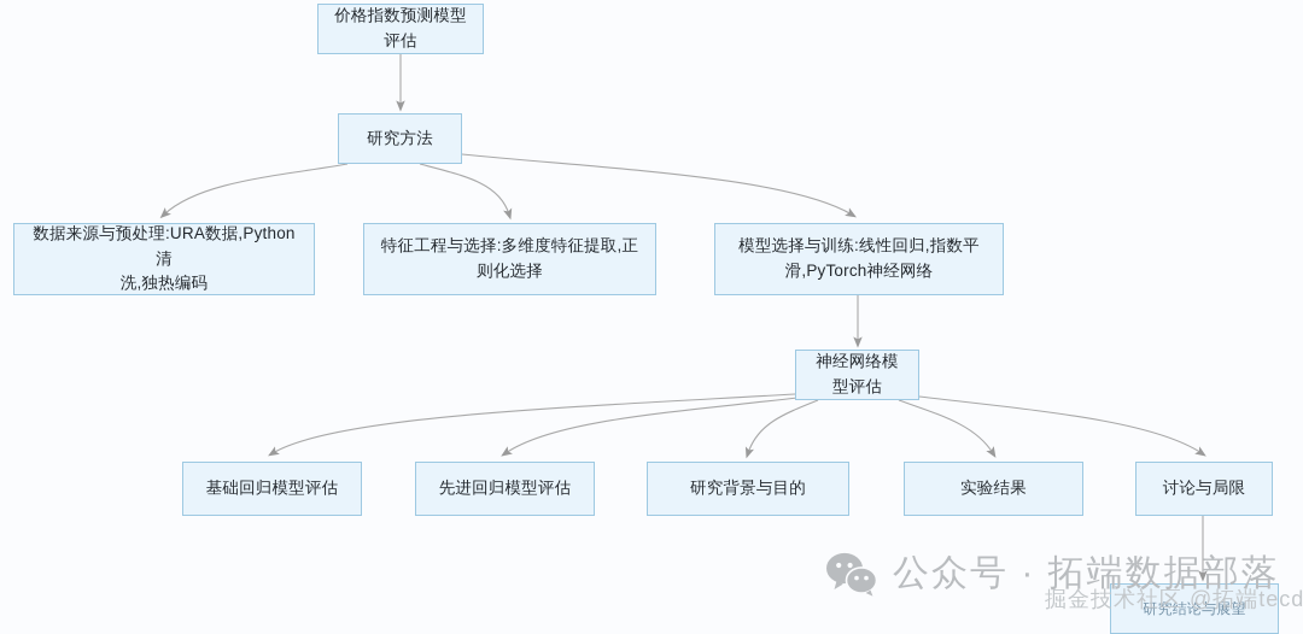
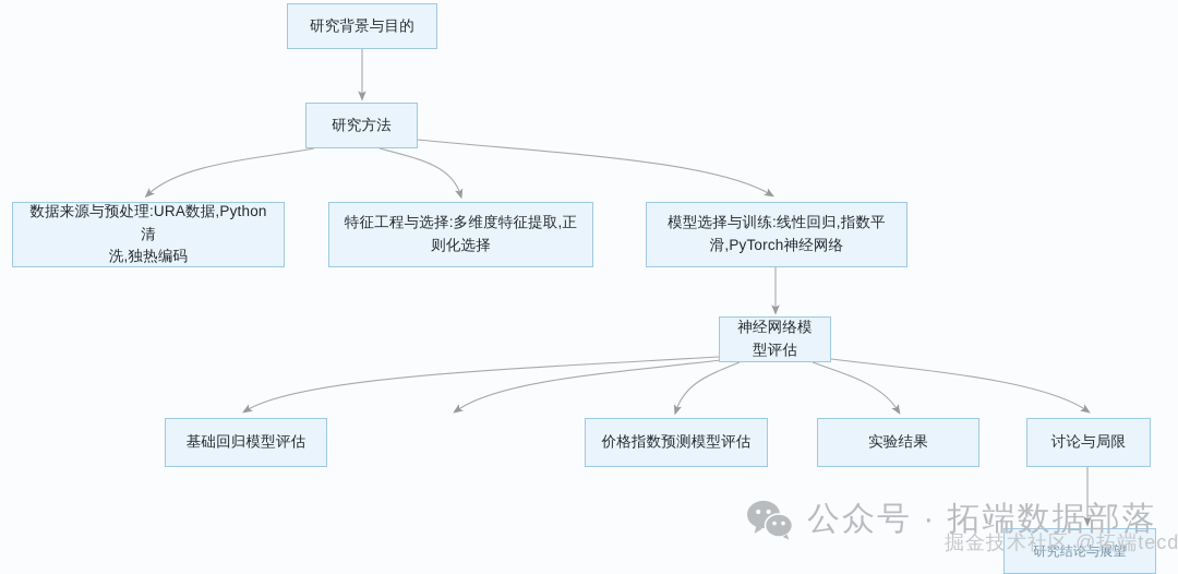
- 价格指数预测模型评估
+ 研究背景与目的
  研究方法
  数据来源与预处理:URA数据,Python清
  洗,独热编码
  特征工程与选择:多维度特征提取,正
  则化选择
  模型选择与训练:线性回归,指数平
  滑,PyTorch神经网络
  神经网络模型评估
  基础回归模型评估
- 先进回归模型评估
- 研究背景与目的
+ 价格指数预测模型评估
  实验结果
  讨论与局限
  研究结论与展望
  公众号 · 拓端数据部落
  掘金技术社区 @拓端tecd
